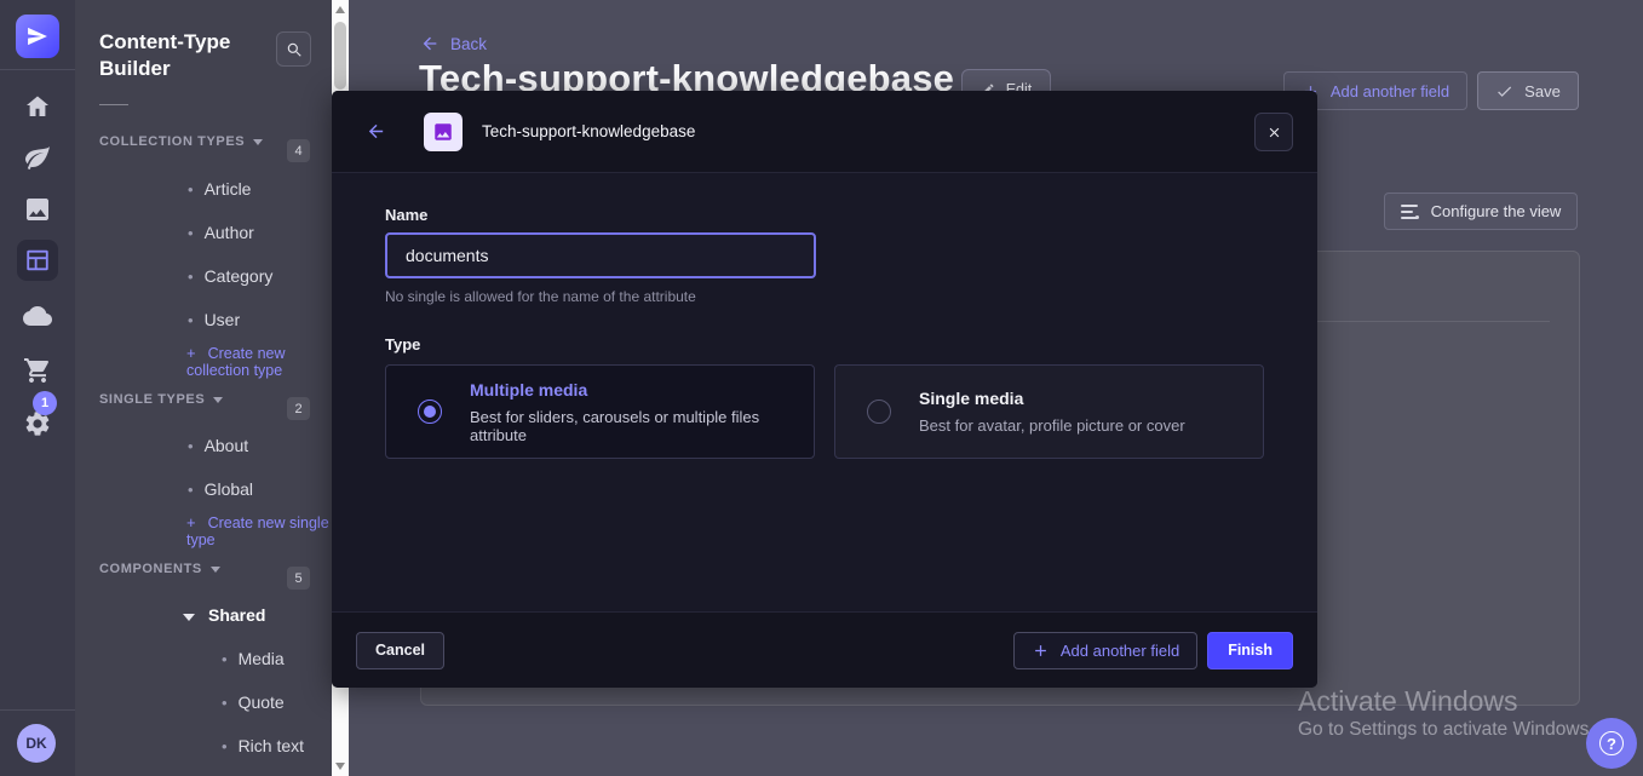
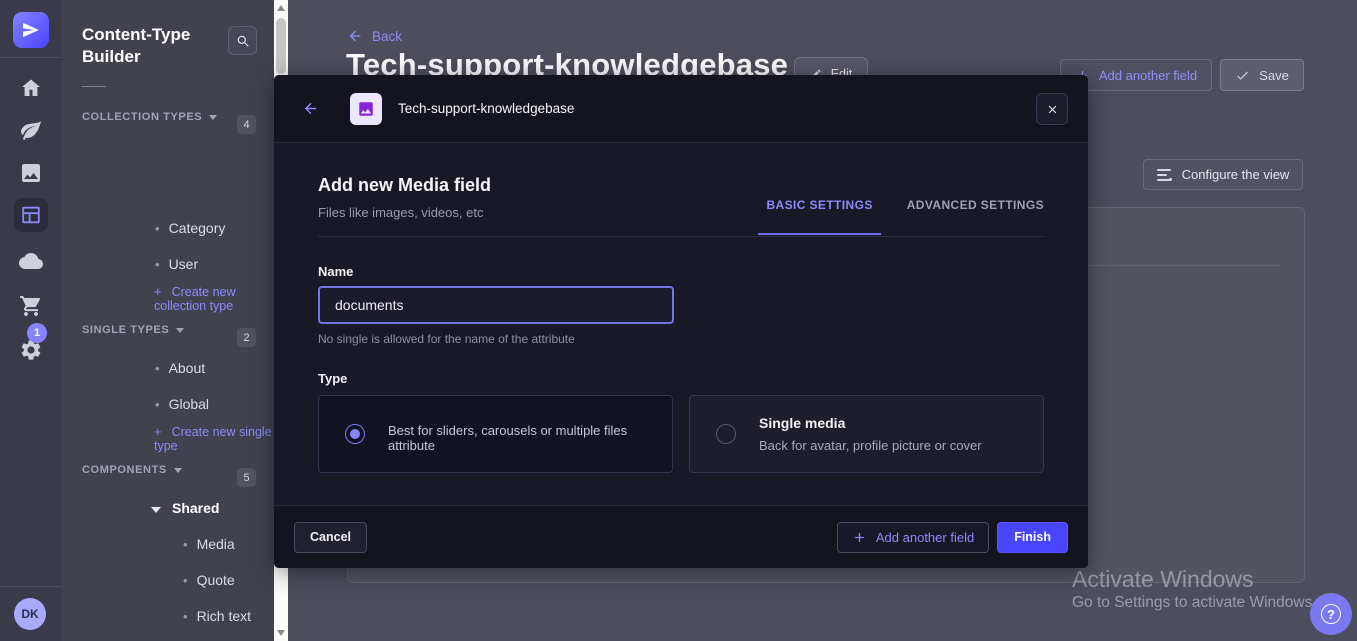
  1
  DK
  Content-Type Builder
  COLLECTION TYPES
  4
- • Article
- • Author
  • Category
  • User
  + Create new collection type
  SINGLE TYPES
  2
  • About
  • Global
  + Create new single type
  COMPONENTS
  5
  Shared
  • Media
  • Quote
  • Rich text
  Back
  Tech-support-knowledgebase
  Edit
  Add another field
  Save
  Configure the view
  Activate Windows
  Go to Settings to activate Windows
  ?
  Tech-support-knowledgebase
+ Add new Media field
+ Files like images, videos, etc
+ BASIC SETTINGS
+ ADVANCED SETTINGS
  Name
  documents
  No single is allowed for the name of the attribute
  Type
- Multiple media
  Best for sliders, carousels or multiple files attribute
  Single media
- Best for avatar, profile picture or cover
+ Back for avatar, profile picture or cover
  Cancel
  Add another field
  Finish
